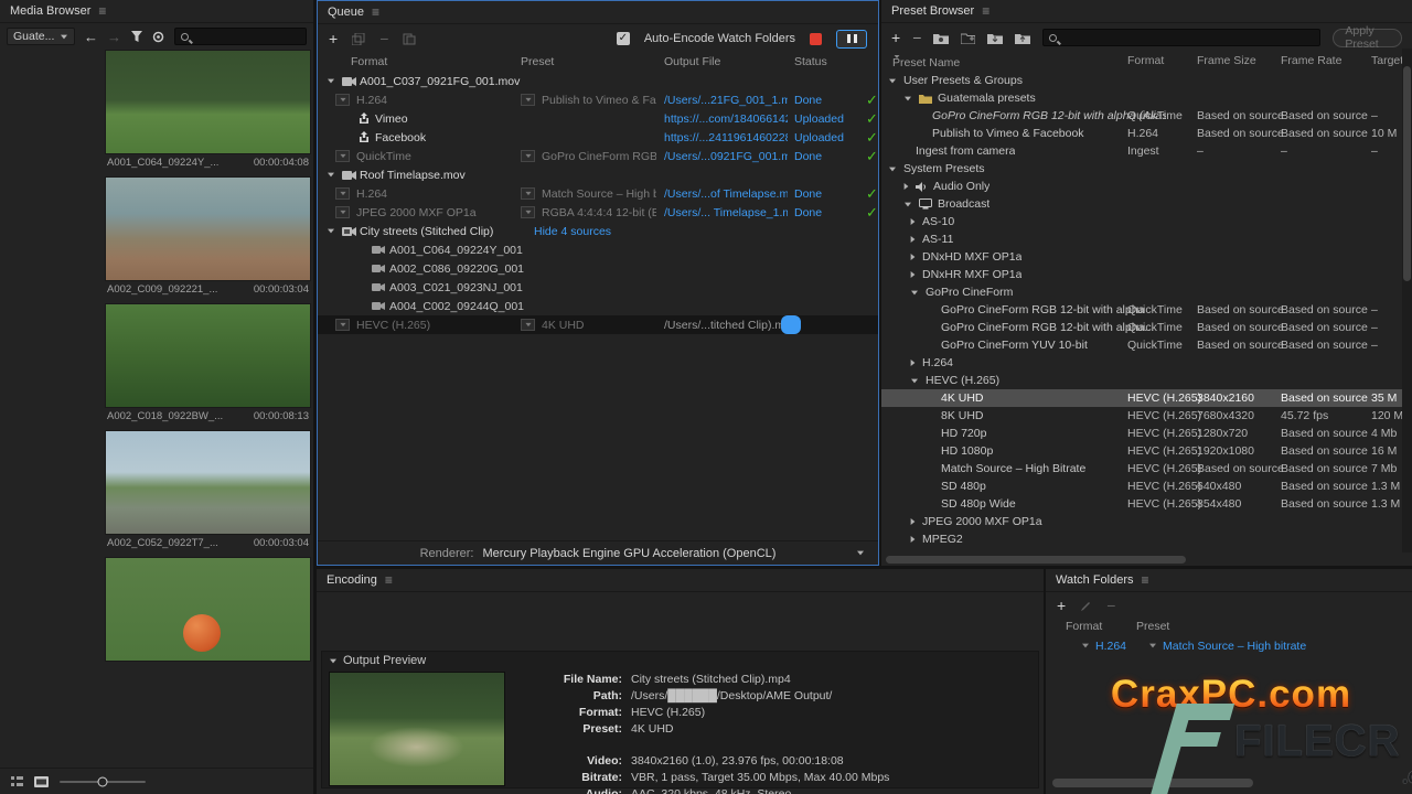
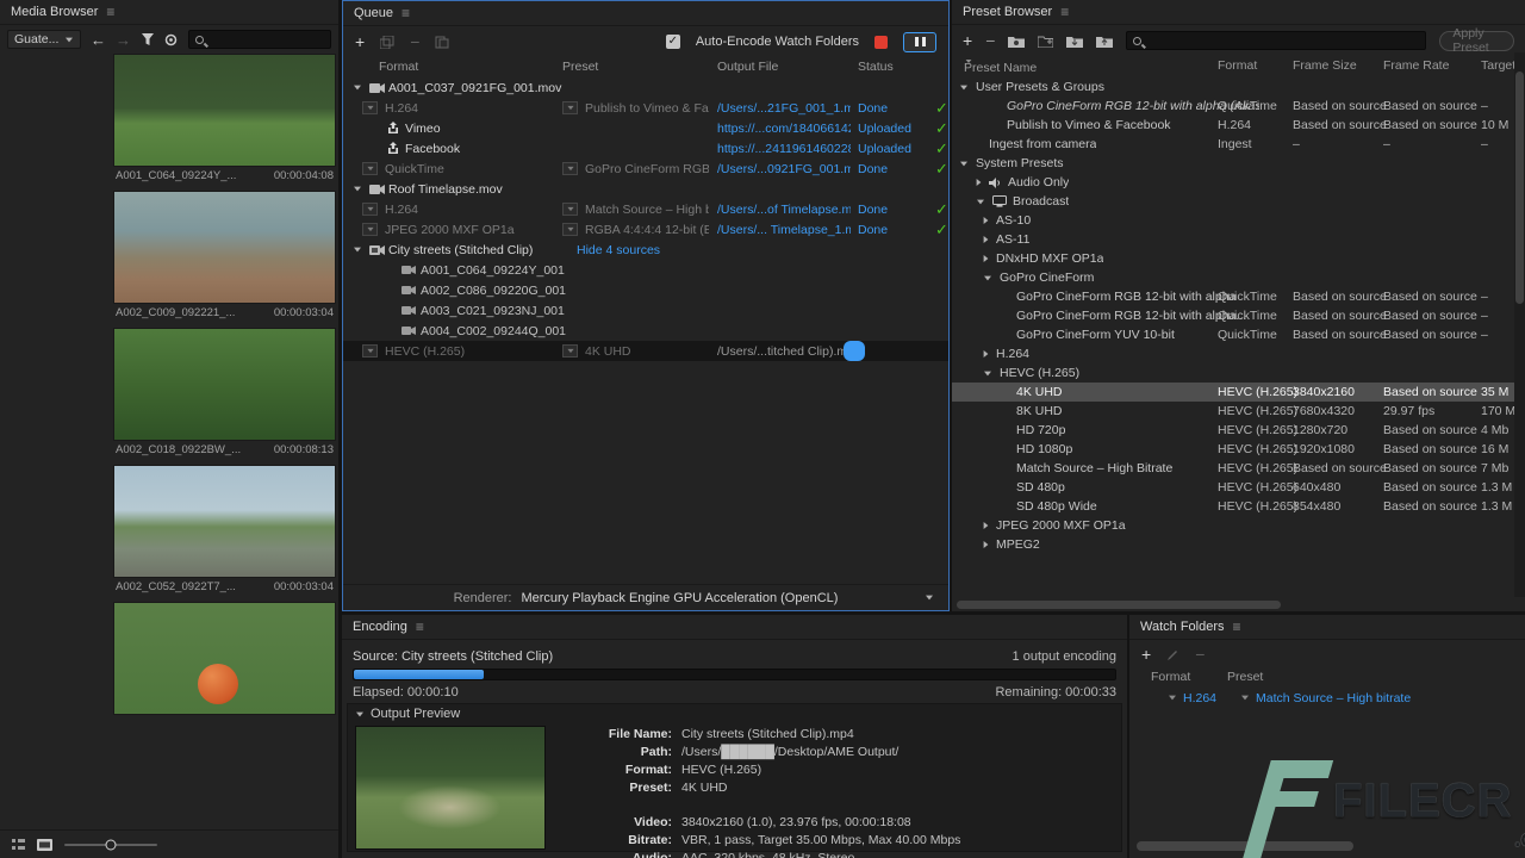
  Media Browser
  ≡
  Guate...
  ←
  →
  A001_C064_09224Y_...
  00:00:04:08
  A002_C009_092221_...
  00:00:03:04
  A002_C018_0922BW_...
  00:00:08:13
  A002_C052_0922T7_...
  00:00:03:04
  Queue
  ≡
  +
  −
  ✓
  Auto-Encode Watch Folders
  Format
  Preset
  Output File
  Status
  A001_C037_0921FG_001.mov
  H.264
  Publish to Vimeo & Fa
  /Users/...21FG_001_1.m
  Done
  ✓
  Vimeo
  https://...com/18406614
  Uploaded
  ✓
  Facebook
  https://...241196146022
  Uploaded
  ✓
  QuickTime
  GoPro CineForm RGB
  /Users/...0921FG_001.m
  Done
  ✓
  Roof Timelapse.mov
  H.264
  Match Source – High b
  /Users/...of Timelapse.m
  Done
  ✓
  JPEG 2000 MXF OP1a
  RGBA 4:4:4:4 12-bit (B
  /Users/... Timelapse_1.m
  Done
  ✓
  City streets (Stitched Clip)
  Hide 4 sources
  A001_C064_09224Y_001
  A002_C086_09220G_001
  A003_C021_0923NJ_001
  A004_C002_09244Q_001
  HEVC (H.265)
  4K UHD
  /Users/...titched Clip).m
  Renderer:
  Mercury Playback Engine GPU Acceleration (OpenCL)
  Preset Browser
  ≡
  +
  −
  Apply Preset
  Preset Name
  Format
  Frame Size
  Frame Rate
  Targe
  User Presets & Groups
- Guatemala presets
  GoPro CineForm RGB 12-bit with alpha (Alias
  QuickTime
  Based on source
  Based on source
  –
  Publish to Vimeo & Facebook
  H.264
  Based on source
  Based on source
  10 M
  Ingest from camera
  Ingest
  –
  –
  –
  System Presets
  Audio Only
  Broadcast
  AS-10
  AS-11
  DNxHD MXF OP1a
- DNxHR MXF OP1a
  GoPro CineForm
  GoPro CineForm RGB 12-bit with alpha
  QuickTime
  Based on source
  Based on source
  –
  GoPro CineForm RGB 12-bit with alpha...
  QuickTime
  Based on source
  Based on source
  –
  GoPro CineForm YUV 10-bit
  QuickTime
  Based on source
  Based on source
  –
  H.264
  HEVC (H.265)
  4K UHD
  HEVC (H.265)
  3840x2160
  Based on source
  35 M
  8K UHD
  HEVC (H.265)
  7680x4320
- 45.72 fps
+ 29.97 fps
- 120 M
+ 170 M
  HD 720p
  HEVC (H.265)
  1280x720
  Based on source
  4 Mb
  HD 1080p
  HEVC (H.265)
  1920x1080
  Based on source
  16 M
  Match Source – High Bitrate
  HEVC (H.265)
  Based on source
  Based on source
  7 Mb
  SD 480p
  HEVC (H.265)
  640x480
  Based on source
  1.3 M
  SD 480p Wide
  HEVC (H.265)
  854x480
  Based on source
  1.3 M
  JPEG 2000 MXF OP1a
  MPEG2
  Encoding
  ≡
+ Source: City streets (Stitched Clip)
+ 1 output encoding
+ Elapsed: 00:00:10
+ Remaining: 00:00:33
  Output Preview
  File Name:
  City streets (Stitched Clip).mp4
  Path:
  /Users/██████/Desktop/AME Output/
  Format:
  HEVC (H.265)
  Preset:
  4K UHD
  Video:
  3840x2160 (1.0), 23.976 fps, 00:00:18:08
  Bitrate:
  VBR, 1 pass, Target 35.00 Mbps, Max 40.00 Mbps
  Watch Folders
  ≡
  +
  −
  Format
  Preset
  H.264
  Match Source – High bitrate
- CraxPC.com
  FILECR
